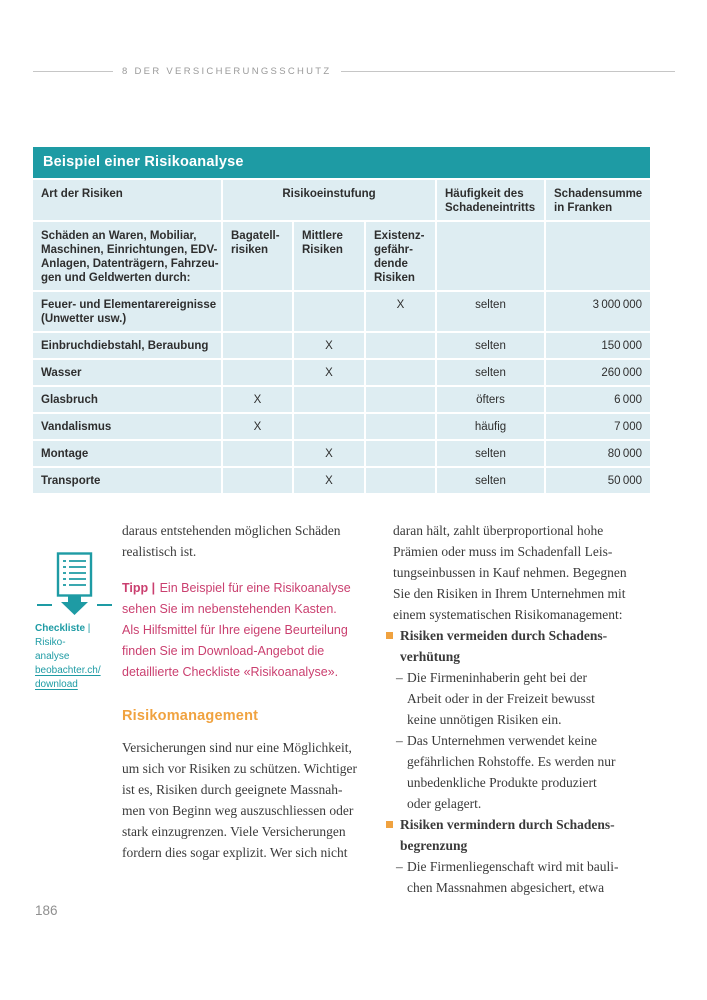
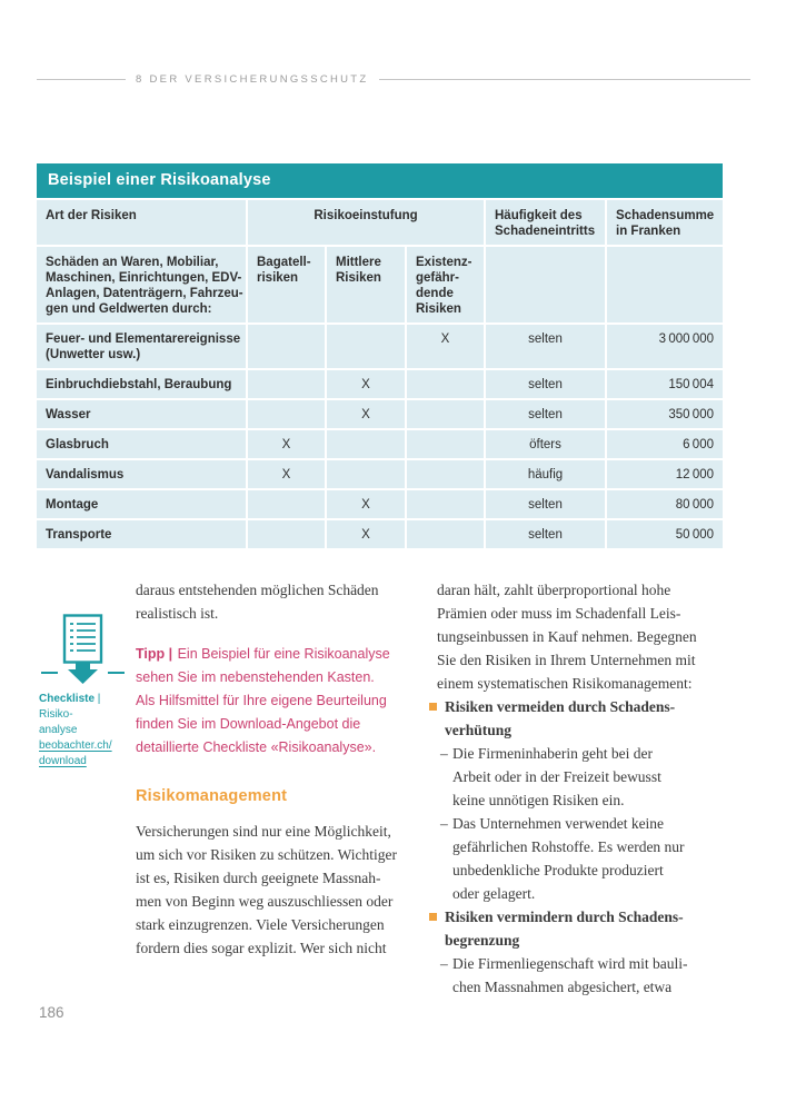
  8 DER VERSICHERUNGSSCHUTZ
  Beispiel einer Risikoanalyse
  Art der Risiken
  Risikoeinstufung
  Häufigkeit des
  Schadeneintritts
  Schadensumme
  in Franken
  Schäden an Waren, Mobiliar,
  Maschinen, Einrichtungen, EDV-
  Anlagen, Datenträgern, Fahrzeu-
  gen und Geldwerten durch:
  Bagatell-
  risiken
  Mittlere
  Risiken
  Existenz-
  gefähr-
  dende
  Risiken
  Feuer- und Elementarereignisse
  (Unwetter usw.)
  X
  selten
  3 000 000
  Einbruchdiebstahl, Beraubung
  X
  selten
- 150 000
+ 150 004
  Wasser
  X
  selten
- 260 000
+ 350 000
  Glasbruch
  X
  öfters
  6 000
  Vandalismus
  X
  häufig
- 7 000
+ 12 000
  Montage
  X
  selten
  80 000
  Transporte
  X
  selten
  50 000
  Checkliste | Risiko-
  analyse
  beobachter.ch/
  download
  daraus entstehenden möglichen Schäden
  realistisch ist.
  Tipp | Ein Beispiel für eine Risikoanalyse
  sehen Sie im nebenstehenden Kasten.
  Als Hilfsmittel für Ihre eigene Beurteilung
  finden Sie im Download-Angebot die
  detaillierte Checkliste «Risikoanalyse».
  Risikomanagement
  Versicherungen sind nur eine Möglichkeit,
  um sich vor Risiken zu schützen. Wichtiger
  ist es, Risiken durch geeignete Massnah-
  men von Beginn weg auszuschliessen oder
  stark einzugrenzen. Viele Versicherungen
  fordern dies sogar explizit. Wer sich nicht
  daran hält, zahlt überproportional hohe
  Prämien oder muss im Schadenfall Leis-
  tungseinbussen in Kauf nehmen. Begegnen
  Sie den Risiken in Ihrem Unternehmen mit
  einem systematischen Risikomanagement:
  Risiken vermeiden durch Schadens-
  verhütung
  –
  Die Firmeninhaberin geht bei der
  Arbeit oder in der Freizeit bewusst
  keine unnötigen Risiken ein.
  –
  Das Unternehmen verwendet keine
  gefährlichen Rohstoffe. Es werden nur
  unbedenkliche Produkte produziert
  oder gelagert.
  Risiken vermindern durch Schadens-
  begrenzung
  –
  Die Firmenliegenschaft wird mit bauli-
  chen Massnahmen abgesichert, etwa
  186
